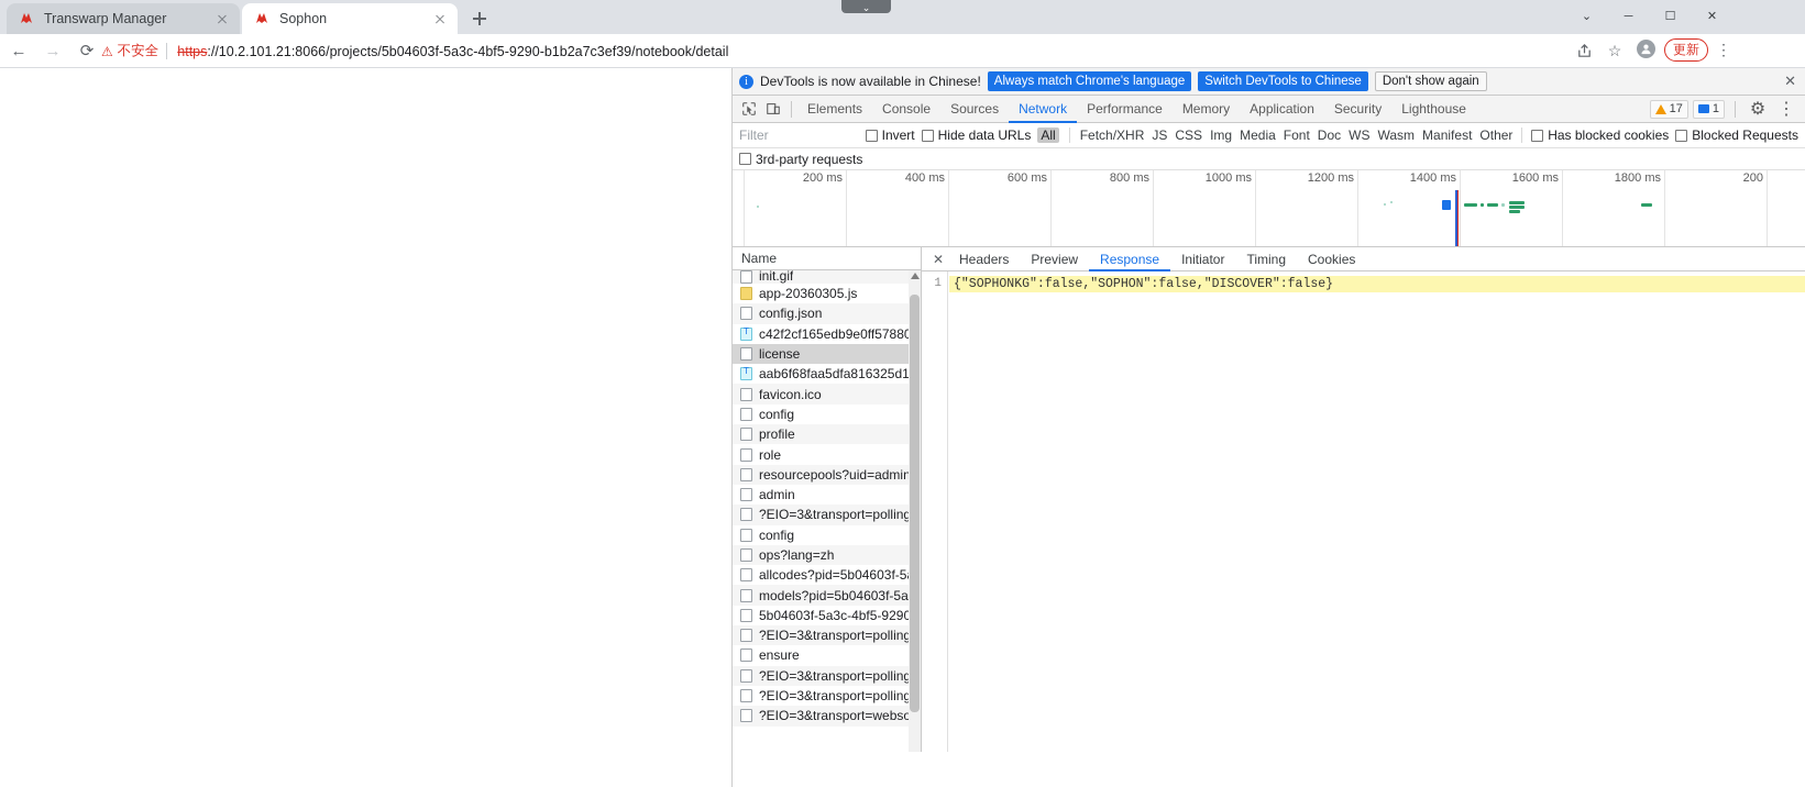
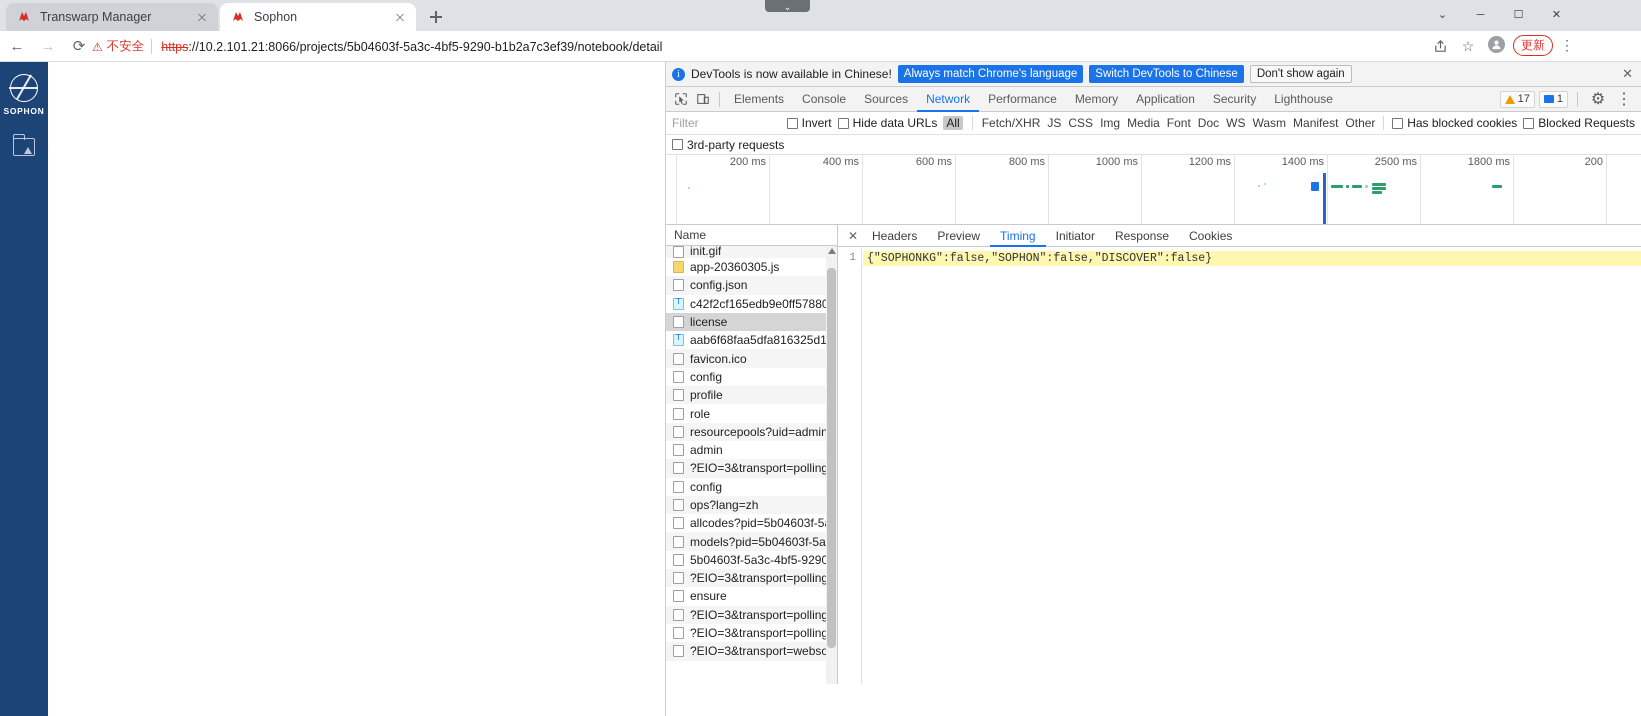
  Transwarp Manager
  Sophon
  ⌄
  ⌄
  ─
  ☐
  ✕
  ←
  →
  ⟳
  ⚠
  不安全
  https
  ://10.2.101.21:8066/projects/5b04603f-5a3c-4bf5-9290-b1b2a7c3ef39/notebook/detail
  ☆
  更新
  ⋮
+ SOPHON
  i
  DevTools is now available in Chinese!
  Always match Chrome's language
  Switch DevTools to Chinese
  Don't show again
  ✕
  Elements
  Console
  Sources
  Network
  Performance
  Memory
  Application
  Security
  Lighthouse
  17
  1
  ⚙
  ⋮
  Filter
  Invert
  Hide data URLs
  All
  Fetch/XHR
  JS
  CSS
  Img
  Media
  Font
  Doc
  WS
  Wasm
  Manifest
  Other
  Has blocked cookies
  Blocked Requests
  3rd-party requests
  200 ms
  400 ms
  600 ms
  800 ms
  1000 ms
  1200 ms
  1400 ms
- 1600 ms
+ 2500 ms
  1800 ms
  200
  Name
  init.gif
  app-20360305.js
  config.json
  c42f2cf165edb9e0ff5788
  license
  aab6f68faa5dfa816325d1
  favicon.ico
  config
  profile
  role
  resourcepools?uid=admin
  admin
  ?EIO=3&transport=polling
  config
  ops?lang=zh
  allcodes?pid=5b04603f-5
  models?pid=5b04603f-5a
  5b04603f-5a3c-4bf5-9290
  ?EIO=3&transport=polling
  ensure
  ?EIO=3&transport=polling
  ?EIO=3&transport=polling
  ?EIO=3&transport=webso
  ✕
  Headers
  Preview
- Response
+ Timing
  Initiator
- Timing
+ Response
  Cookies
  1
  {"SOPHONKG":false,"SOPHON":false,"DISCOVER":false}
